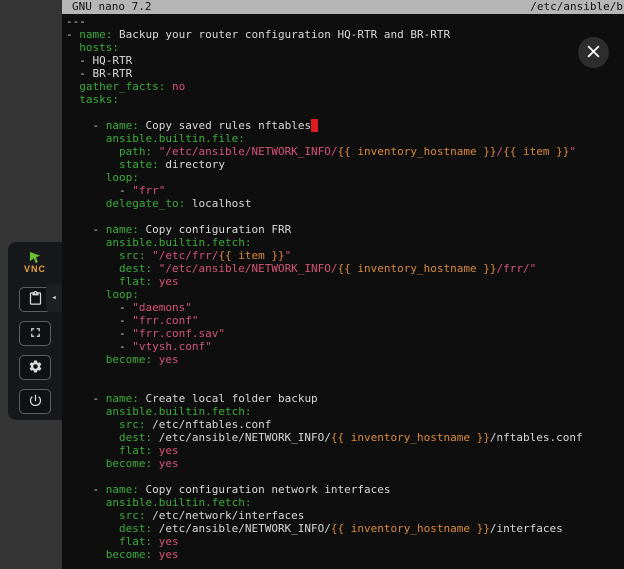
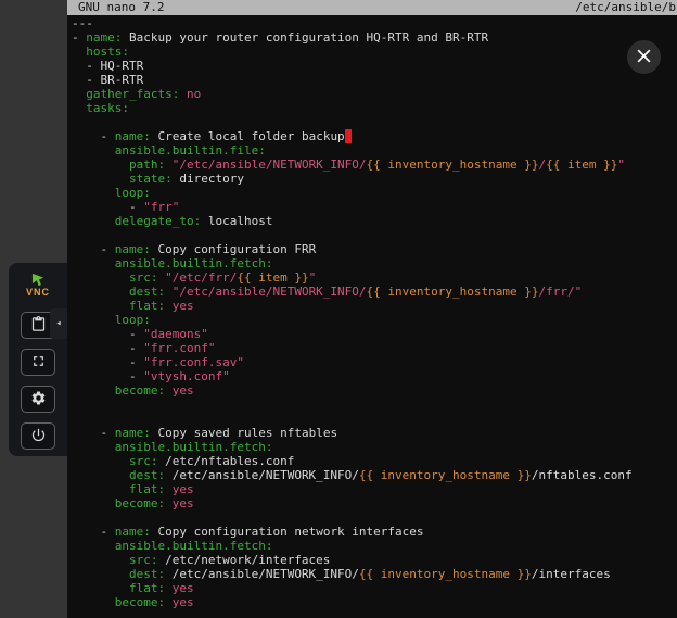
  VNC
  ◂
  GNU nano 7.2
  /etc/ansible/b
  ---
  - name: Backup your router configuration HQ-RTR and BR-RTR
  hosts:
  - HQ-RTR
  - BR-RTR
  gather_facts: no
  tasks:
- - name: Copy saved rules nftables
+ - name: Create local folder backup
  ansible.builtin.file:
  path: "/etc/ansible/NETWORK_INFO/{{ inventory_hostname }}/{{ item }}"
  state: directory
  loop:
  - "frr"
  delegate_to: localhost
  - name: Copy configuration FRR
  ansible.builtin.fetch:
  src: "/etc/frr/{{ item }}"
  dest: "/etc/ansible/NETWORK_INFO/{{ inventory_hostname }}/frr/"
  flat: yes
  loop:
  - "daemons"
  - "frr.conf"
  - "frr.conf.sav"
  - "vtysh.conf"
  become: yes
- - name: Create local folder backup
+ - name: Copy saved rules nftables
  ansible.builtin.fetch:
  src: /etc/nftables.conf
  dest: /etc/ansible/NETWORK_INFO/{{ inventory_hostname }}/nftables.conf
  flat: yes
  become: yes
  - name: Copy configuration network interfaces
  ansible.builtin.fetch:
  src: /etc/network/interfaces
  dest: /etc/ansible/NETWORK_INFO/{{ inventory_hostname }}/interfaces
  flat: yes
  become: yes
